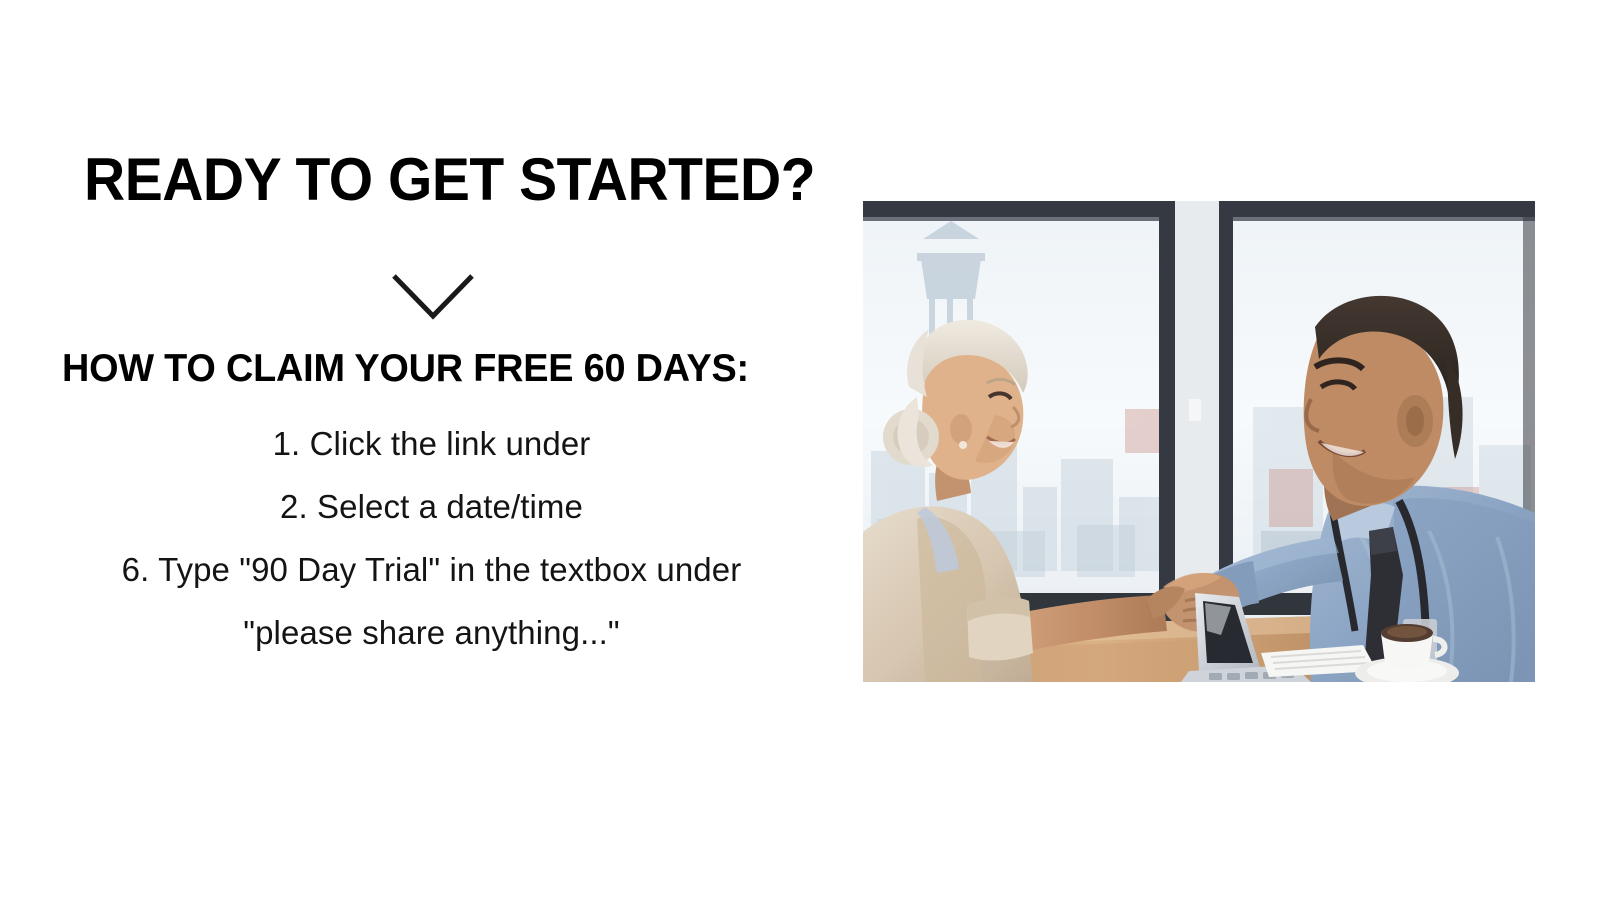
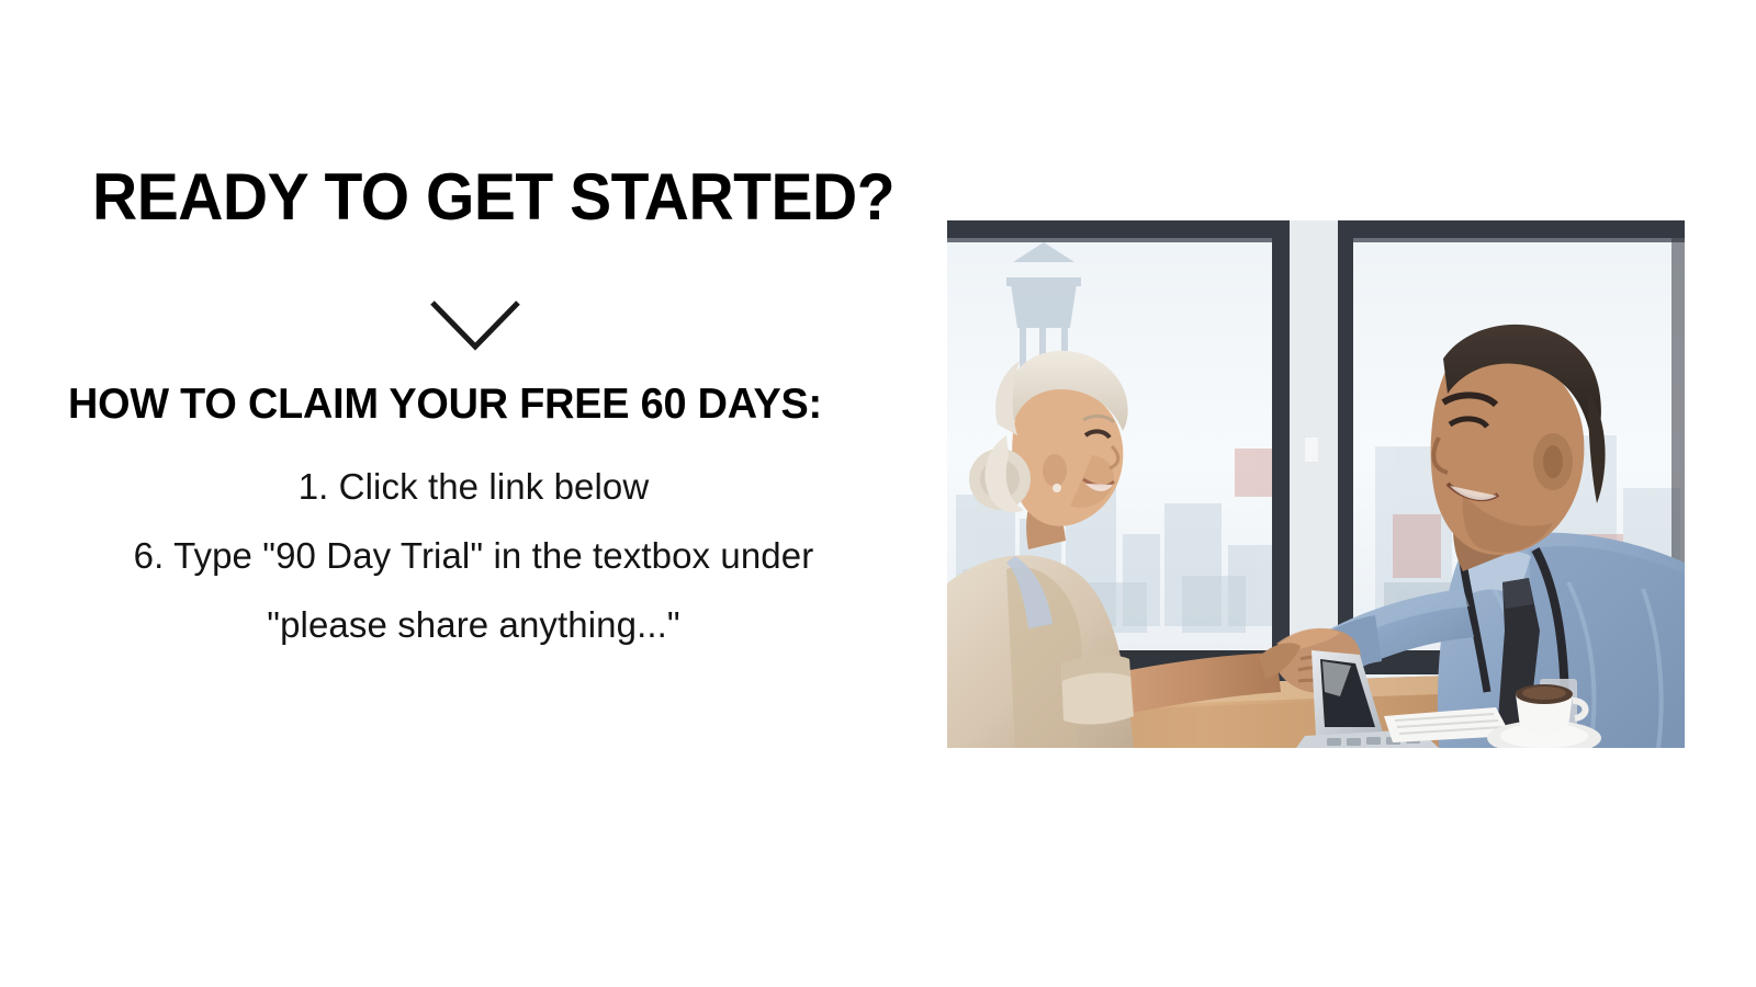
  READY TO GET STARTED?
  HOW TO CLAIM YOUR FREE 60 DAYS:
- 1. Click the link under
+ 1. Click the link below
- 2. Select a date/time
  6. Type "90 Day Trial" in the textbox under
  "please share anything..."
